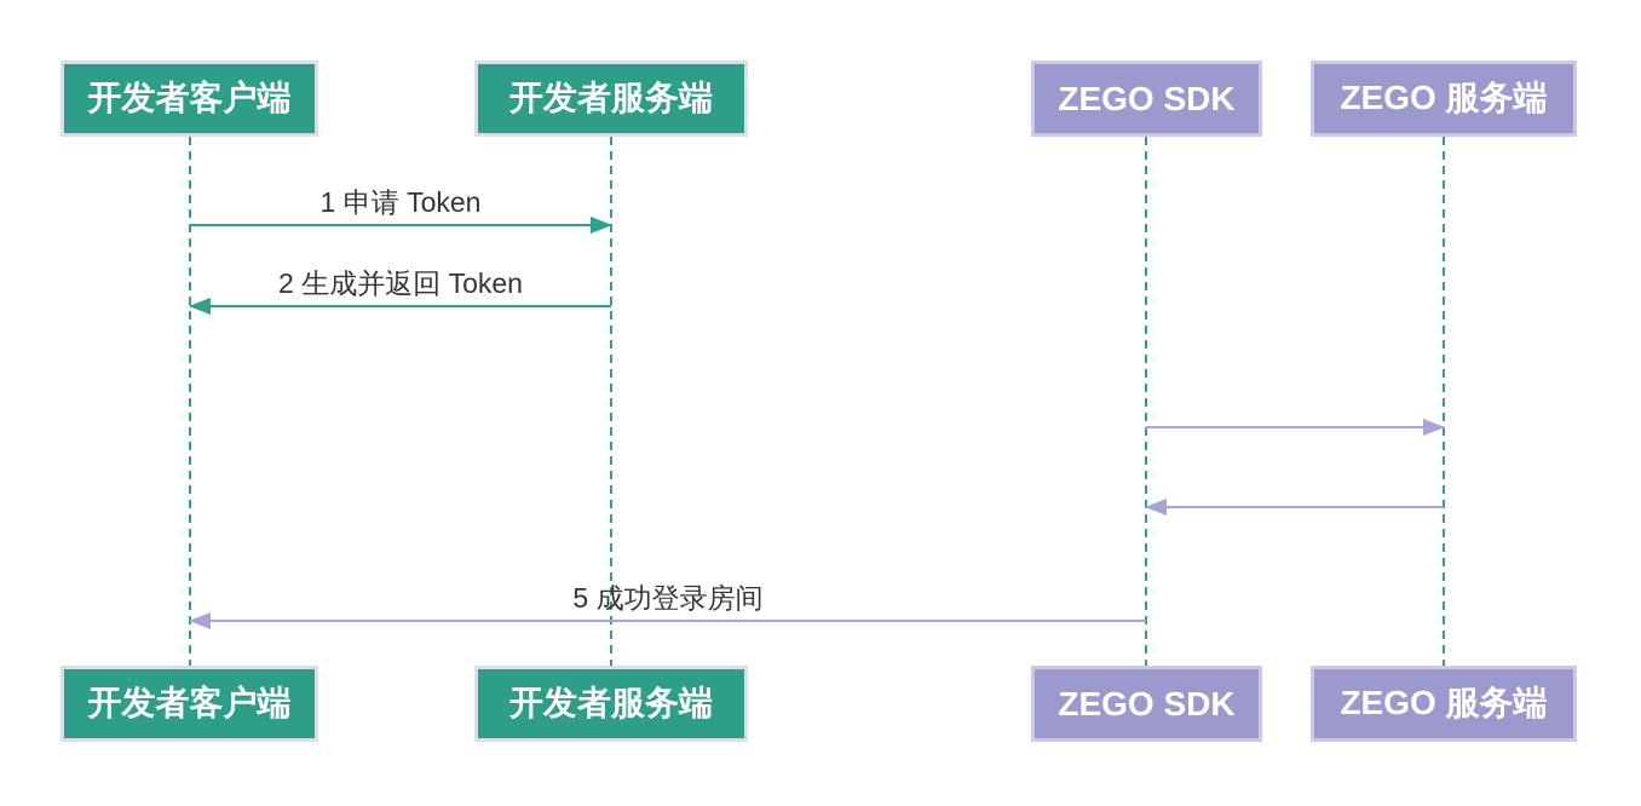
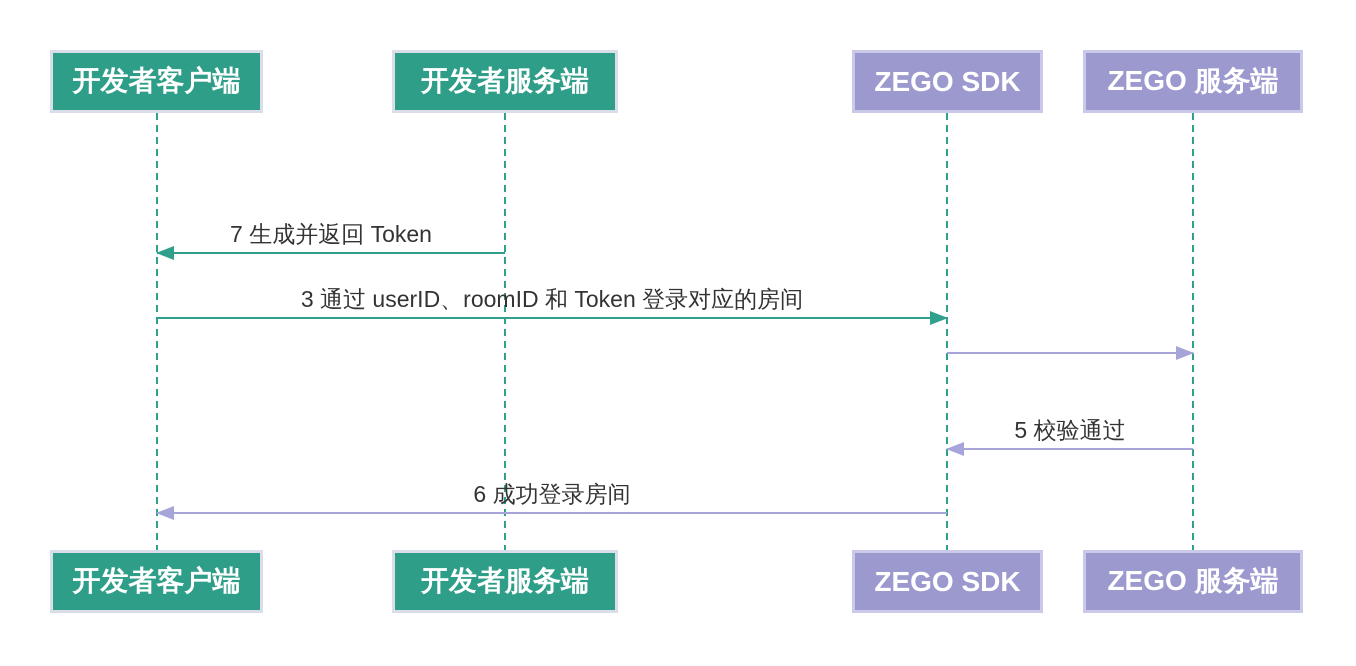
  开发者客户端
  开发者服务端
  ZEGO SDK
  ZEGO 服务端
  开发者客户端
  开发者服务端
  ZEGO SDK
  ZEGO 服务端
- 1 申请 Token
- 2 生成并返回 Token
+ 7 生成并返回 Token
+ 3 通过 userID、roomID 和 Token 登录对应的房间
+ 5 校验通过
- 5 成功登录房间
+ 6 成功登录房间
